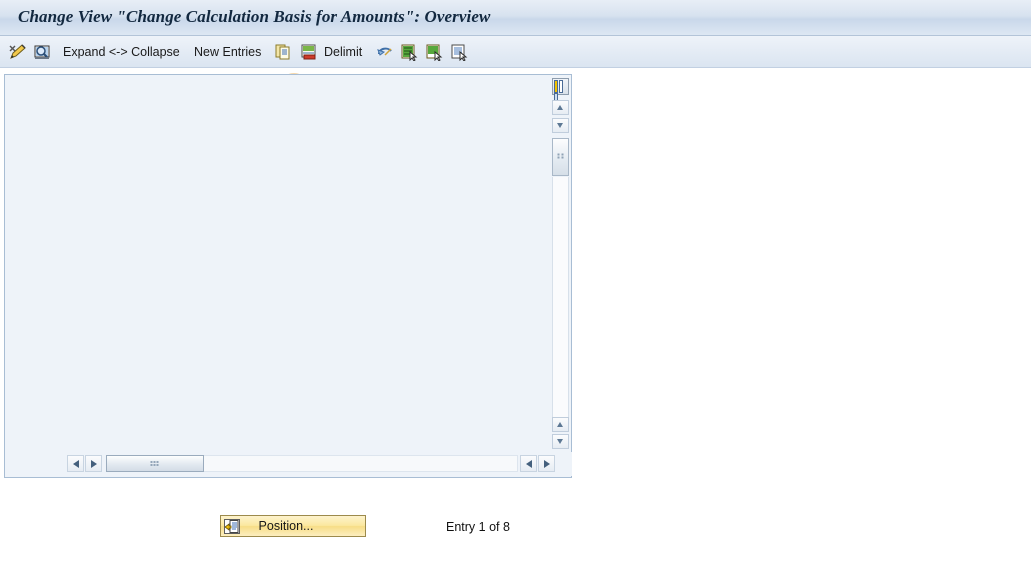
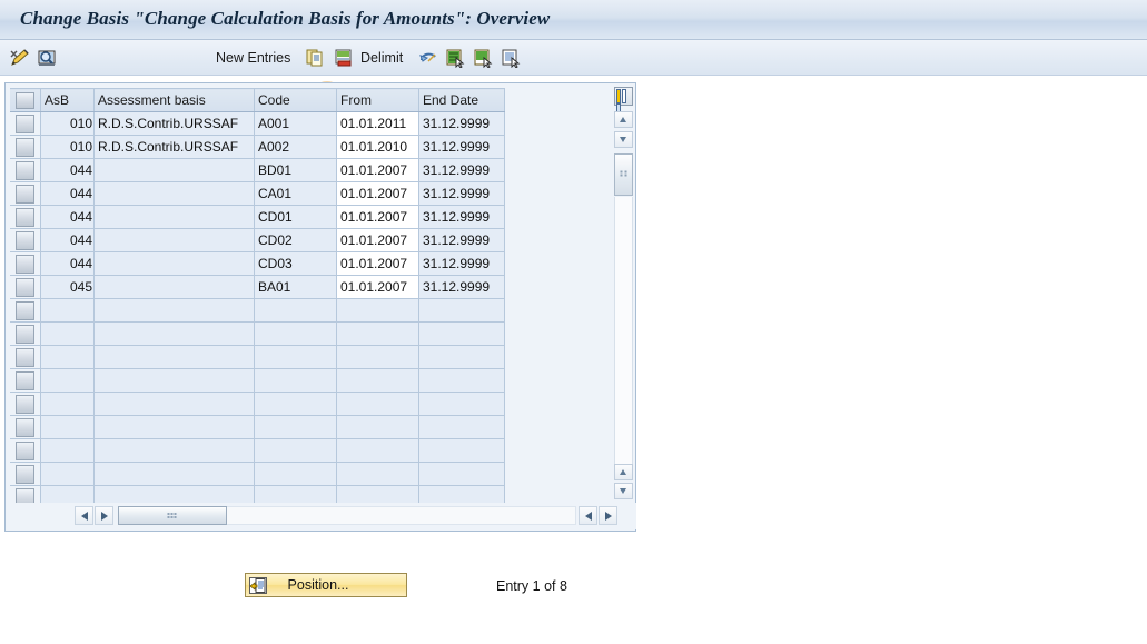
- Change View "Change Calculation Basis for Amounts": Overview
+ Change Basis "Change Calculation Basis for Amounts": Overview
- Expand <-> Collapse
  New Entries
  Delimit
+ 	AsB	Assessment basis	Code	From	End Date
+ 	010	R.D.S.Contrib.URSSAF	A001	01.01.2011	31.12.9999
+ 	010	R.D.S.Contrib.URSSAF	A002	01.01.2010	31.12.9999
+ 	044		BD01	01.01.2007	31.12.9999
+ 	044		CA01	01.01.2007	31.12.9999
+ 	044		CD01	01.01.2007	31.12.9999
+ 	044		CD02	01.01.2007	31.12.9999
+ 	044		CD03	01.01.2007	31.12.9999
+ 	045		BA01	01.01.2007	31.12.9999
  Position...
  Entry 1 of 8
